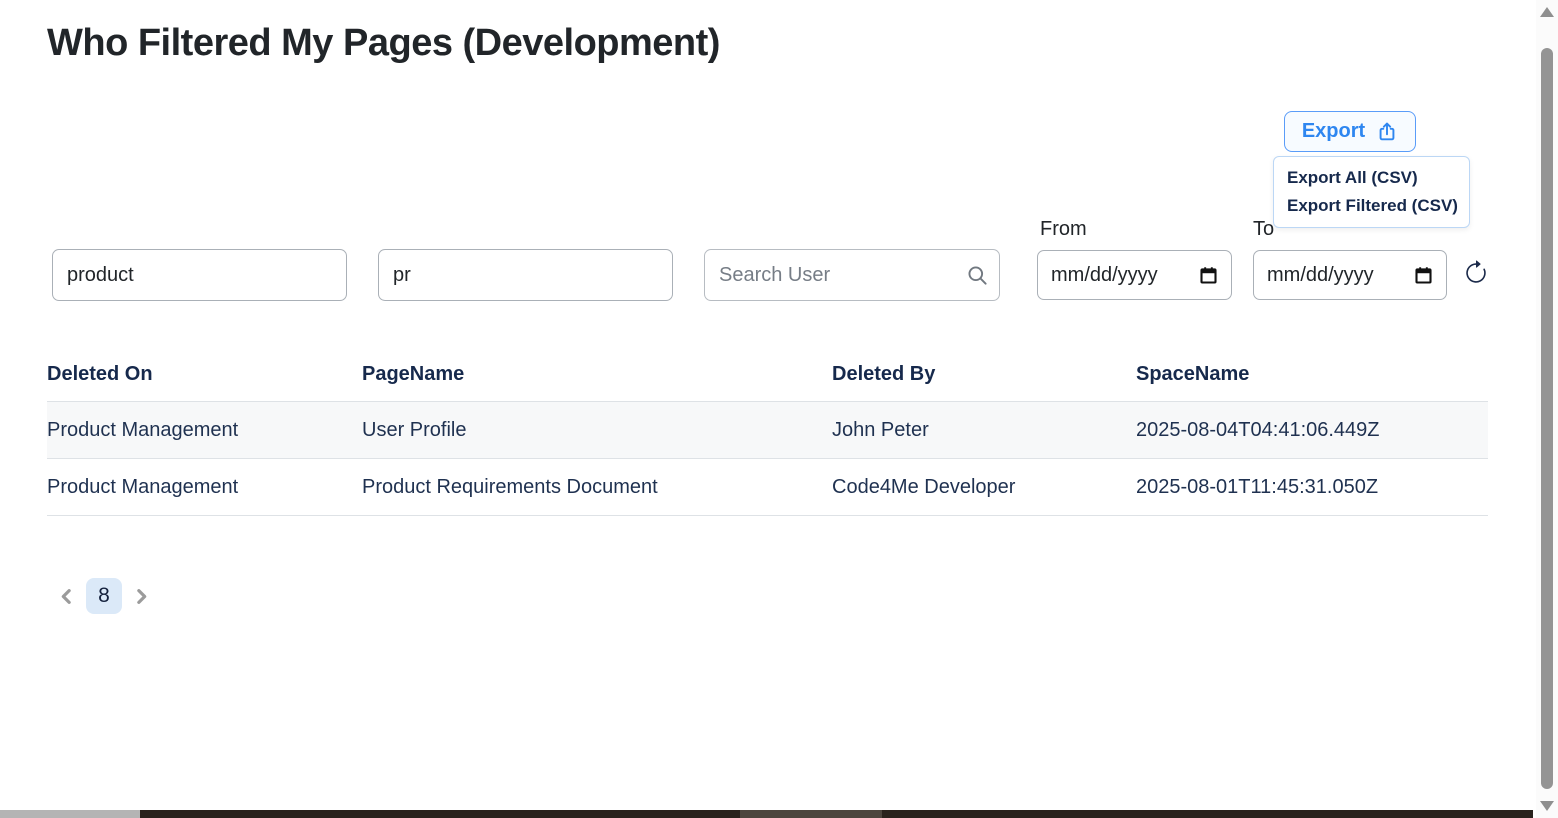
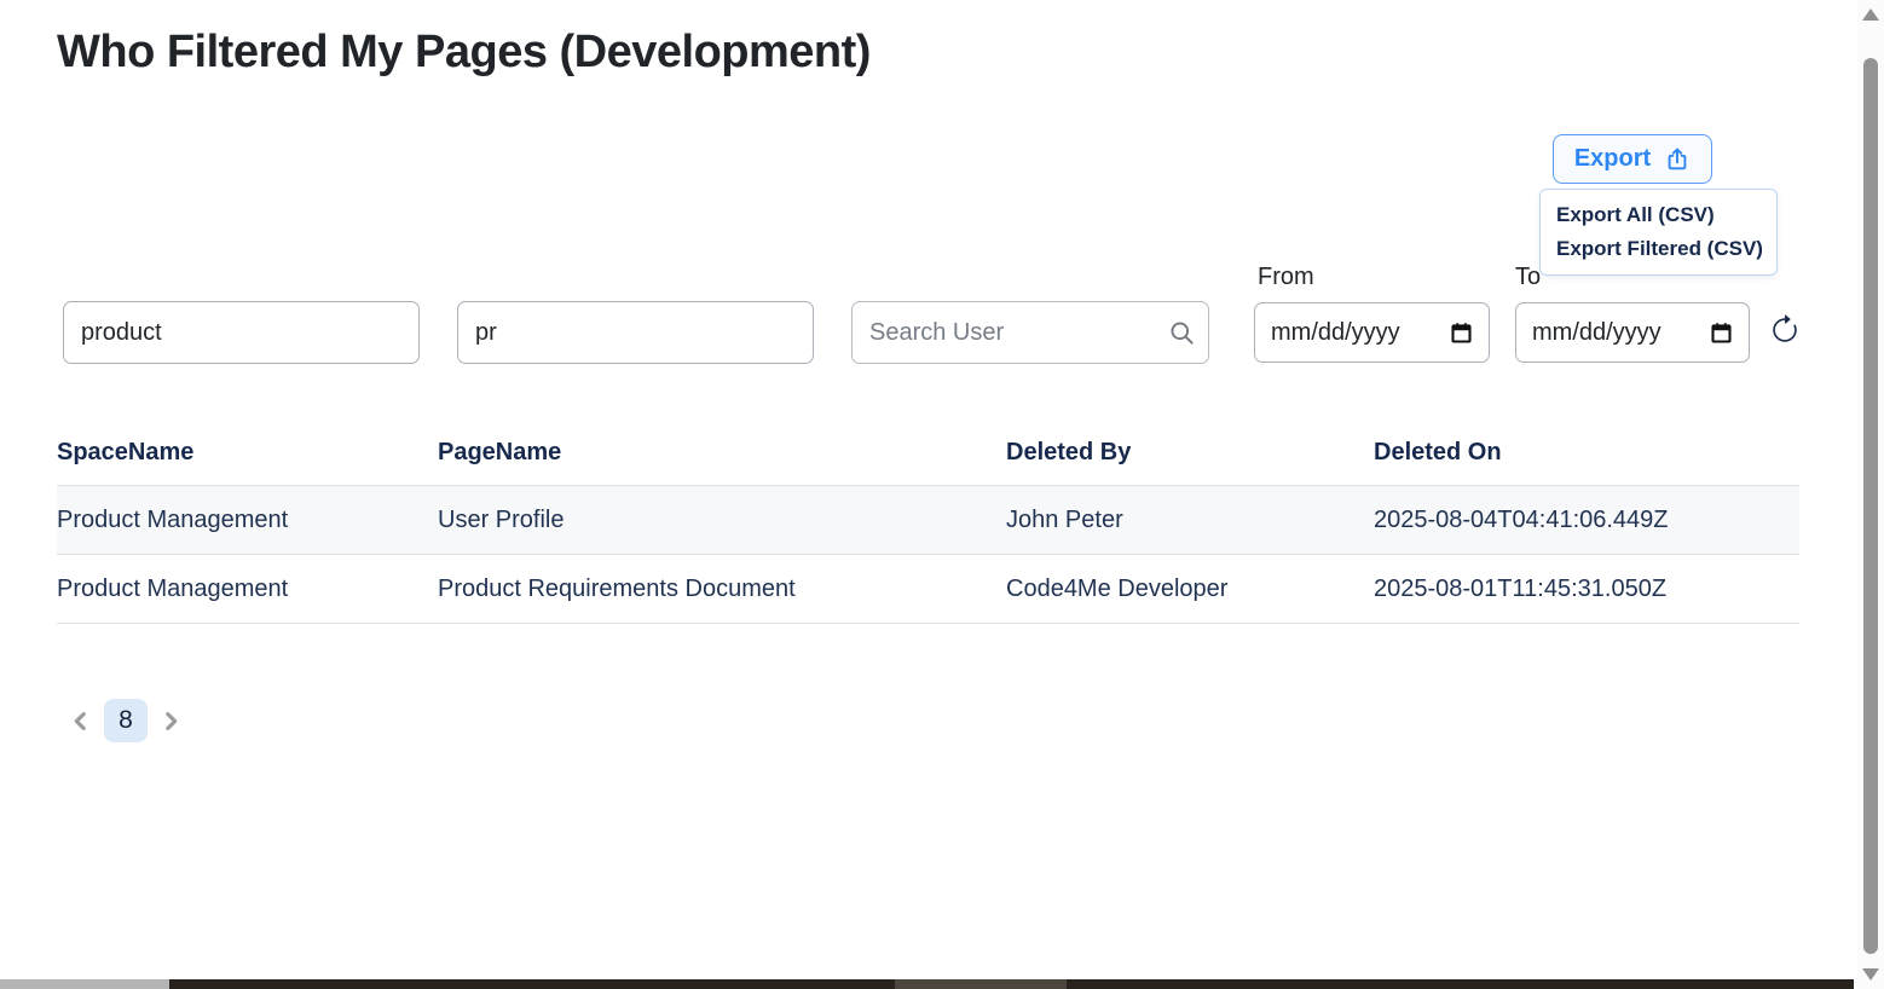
  Who Filtered My Pages (Development)
  Export
  Export All (CSV)
  Export Filtered (CSV)
  product
  pr
  Search User
  From
  mm/dd/yyyy
  To
  mm/dd/yyyy
- Deleted On
+ SpaceName
  PageName
  Deleted By
- SpaceName
+ Deleted On
  Product Management
  User Profile
  John Peter
  2025-08-04T04:41:06.449Z
  Product Management
  Product Requirements Document
  Code4Me Developer
  2025-08-01T11:45:31.050Z
  8
